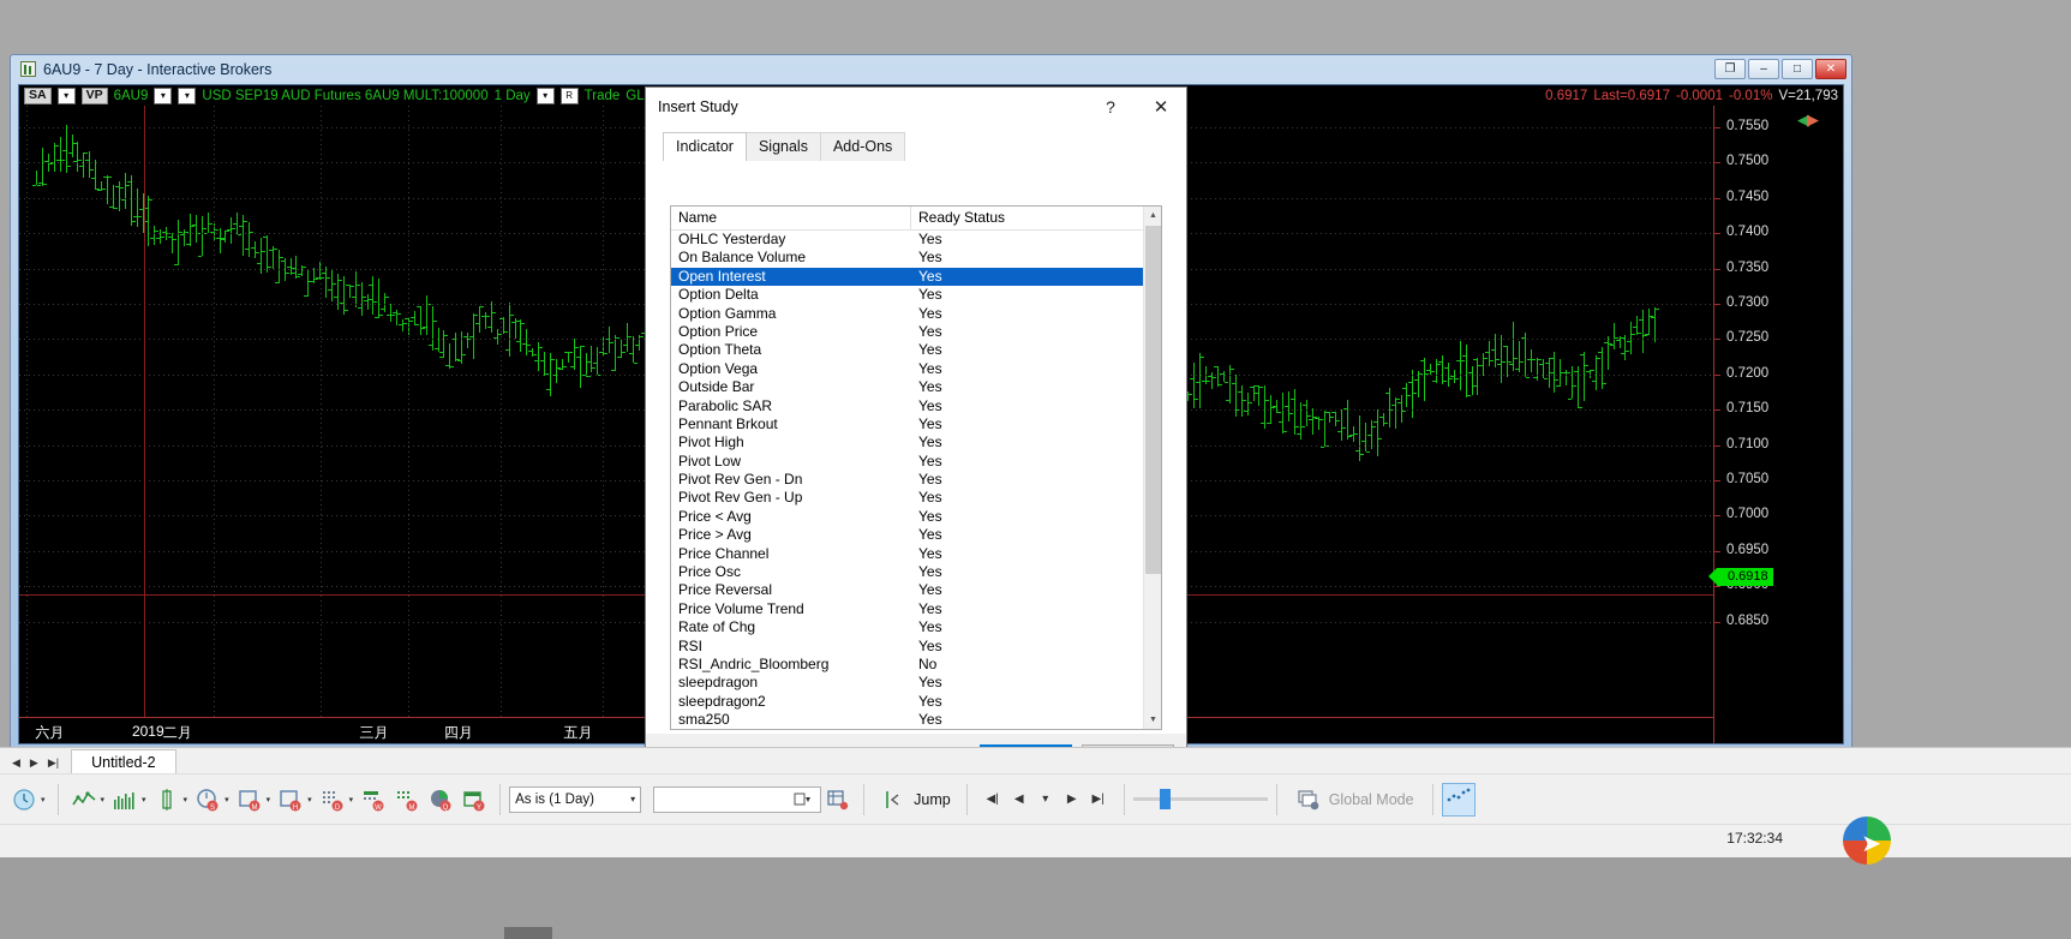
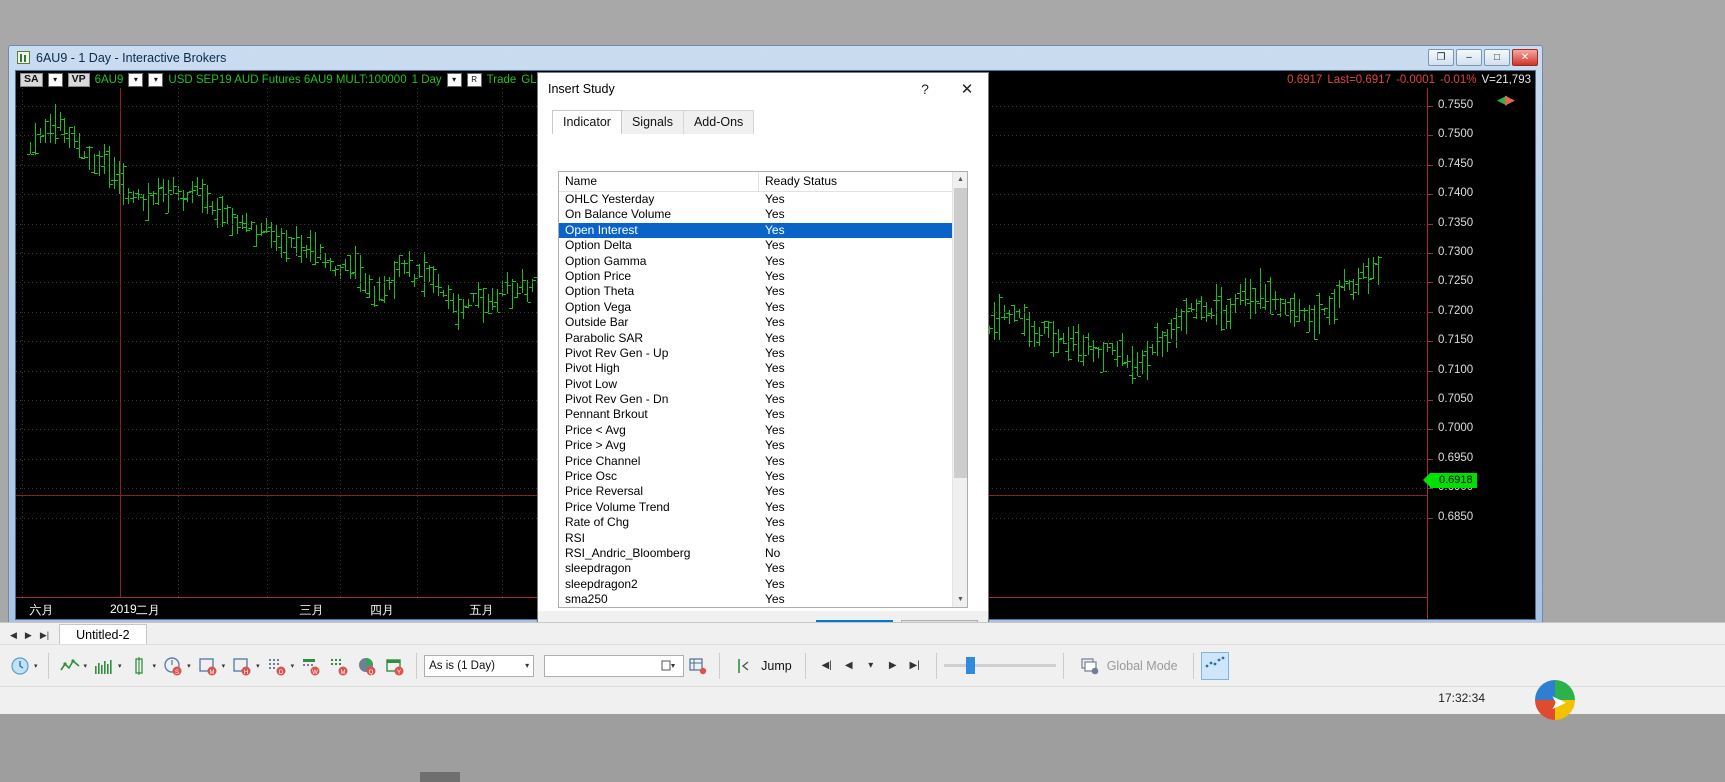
- 6AU9 - 7 Day - Interactive Brokers
+ 6AU9 - 1 Day - Interactive Brokers
  ❐
  –
  □
  ✕
  SA
  ▾
  VP
  6AU9
  ▾
  ▾
  USD SEP19 AUD Futures 6AU9 MULT:100000
  1 Day
  ▾
  R
  Trade
  0.6917
  Last=0.6917
  -0.0001
  -0.01%
  V=21,793
  ◀▶
  0.7550
  0.7500
  0.7450
  0.7400
  0.7350
  0.7300
  0.7250
  0.7200
  0.7150
  0.7100
  0.7050
  0.7000
  0.6950
  0.6850
  0.6918
  六月
  2019
  二月
  三月
  四月
  五月
  Insert Study
  ?
  ✕
  Indicator
  Signals
  Add-Ons
  Name
  Ready Status
  OHLC Yesterday
  Yes
  On Balance Volume
  Yes
  Open Interest
  Yes
  Option Delta
  Yes
  Option Gamma
  Yes
  Option Price
  Yes
  Option Theta
  Yes
  Option Vega
  Yes
  Outside Bar
  Yes
  Parabolic SAR
  Yes
- Pennant Brkout
+ Pivot Rev Gen - Up
  Yes
  Pivot High
  Yes
  Pivot Low
  Yes
  Pivot Rev Gen - Dn
  Yes
- Pivot Rev Gen - Up
+ Pennant Brkout
  Yes
  Price < Avg
  Yes
  Price > Avg
  Yes
  Price Channel
  Yes
  Price Osc
  Yes
  Price Reversal
  Yes
  Price Volume Trend
  Yes
  Rate of Chg
  Yes
  RSI
  Yes
  RSI_Andric_Bloomberg
  No
  sleepdragon
  Yes
  sleepdragon2
  Yes
  sma250
  Yes
  ◀
  ▶
  ▶|
  Untitled-2
  As is (1 Day)
  ▾
  Jump
  ◀|
  ◀
  ▾
  ▶
  ▶|
  Global Mode
  17:32:34
  ➤
